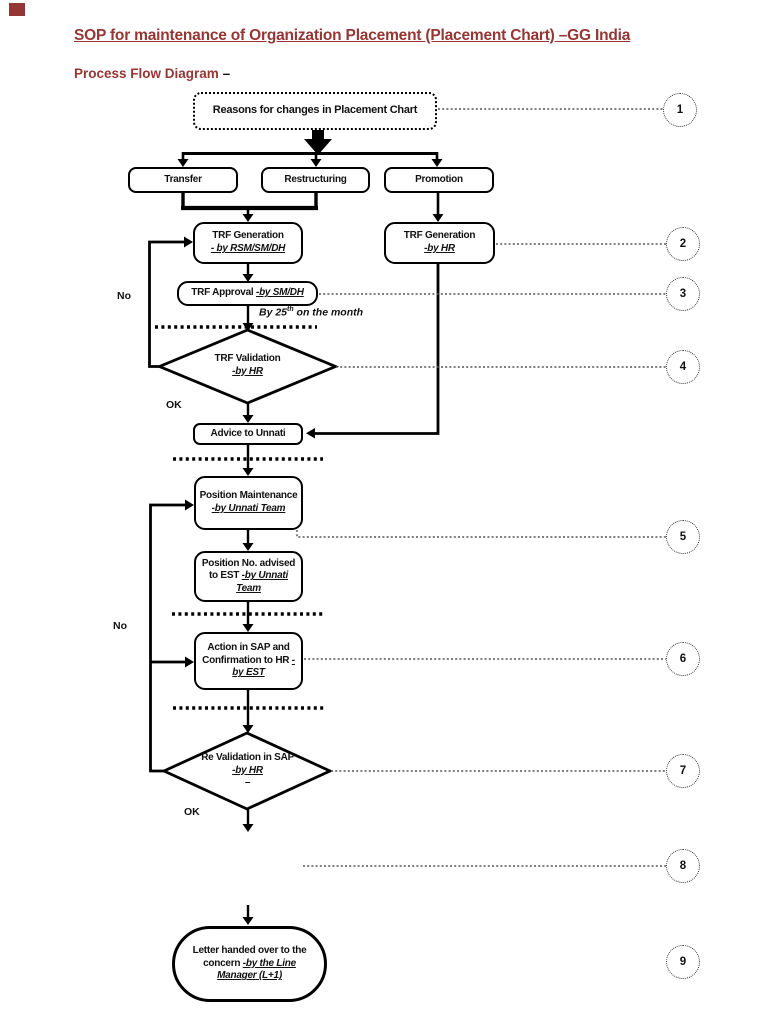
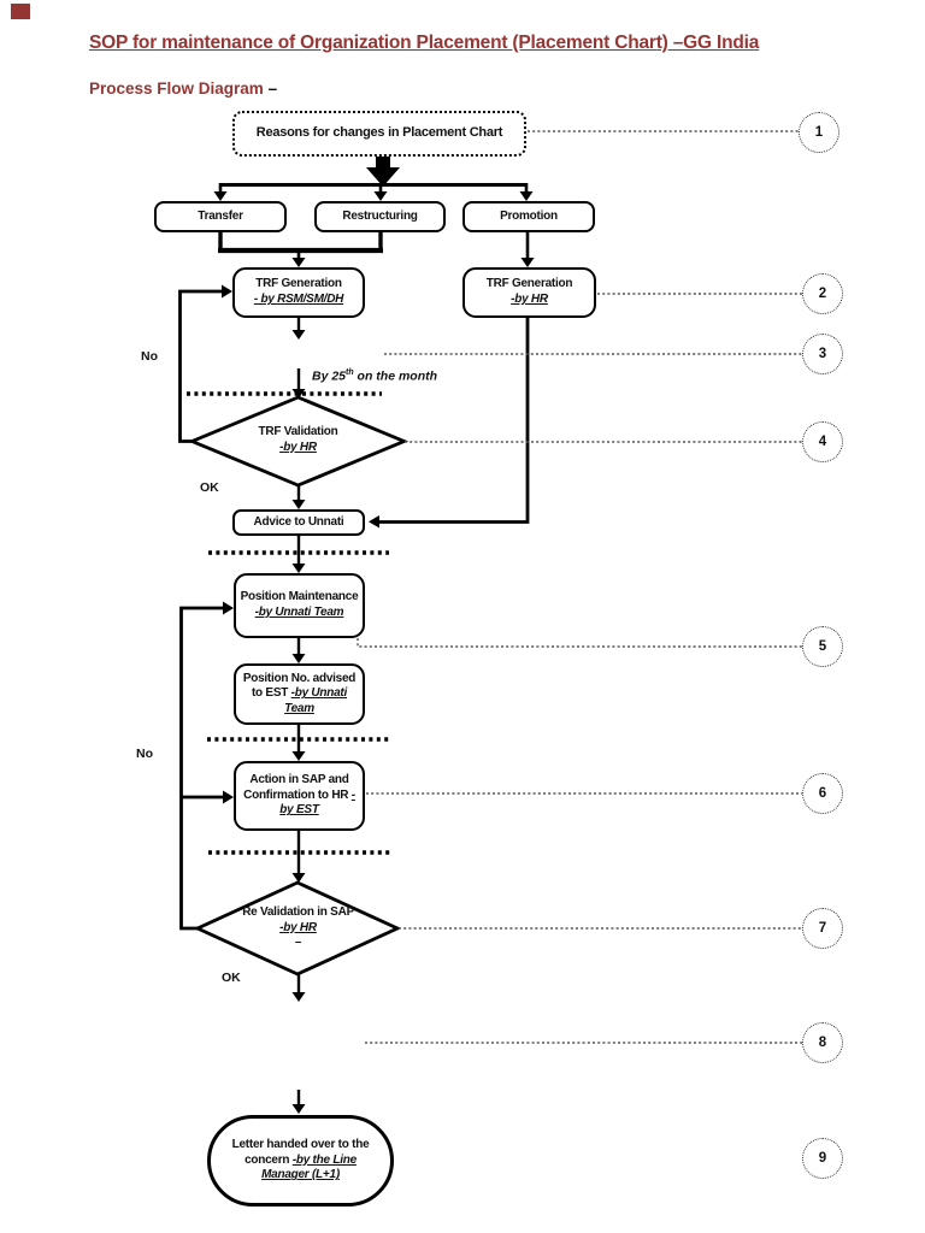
  SOP for maintenance of Organization Placement (Placement Chart) –GG India
  Process Flow Diagram –
  Reasons for changes in Placement Chart
  Transfer
  Restructuring
  Promotion
  TRF Generation
  - by RSM/SM/DH
  TRF Generation
  -by HR
- TRF Approval -by SM/DH
  By 25 on the month
  TRF Validation
  -by HR
  Advice to Unnati
  Position Maintenance -by Unnati Team
  Position No. advised to EST -by Unnati Team
  Action in SAP and Confirmation to HR -by EST
  Re Validation in SAP -by HR
  –
  Letter handed over to the concern -by the Line Manager (L+1)
  No
  OK
  No
  OK
  1
  2
  3
  4
  5
  6
  7
  8
  9
